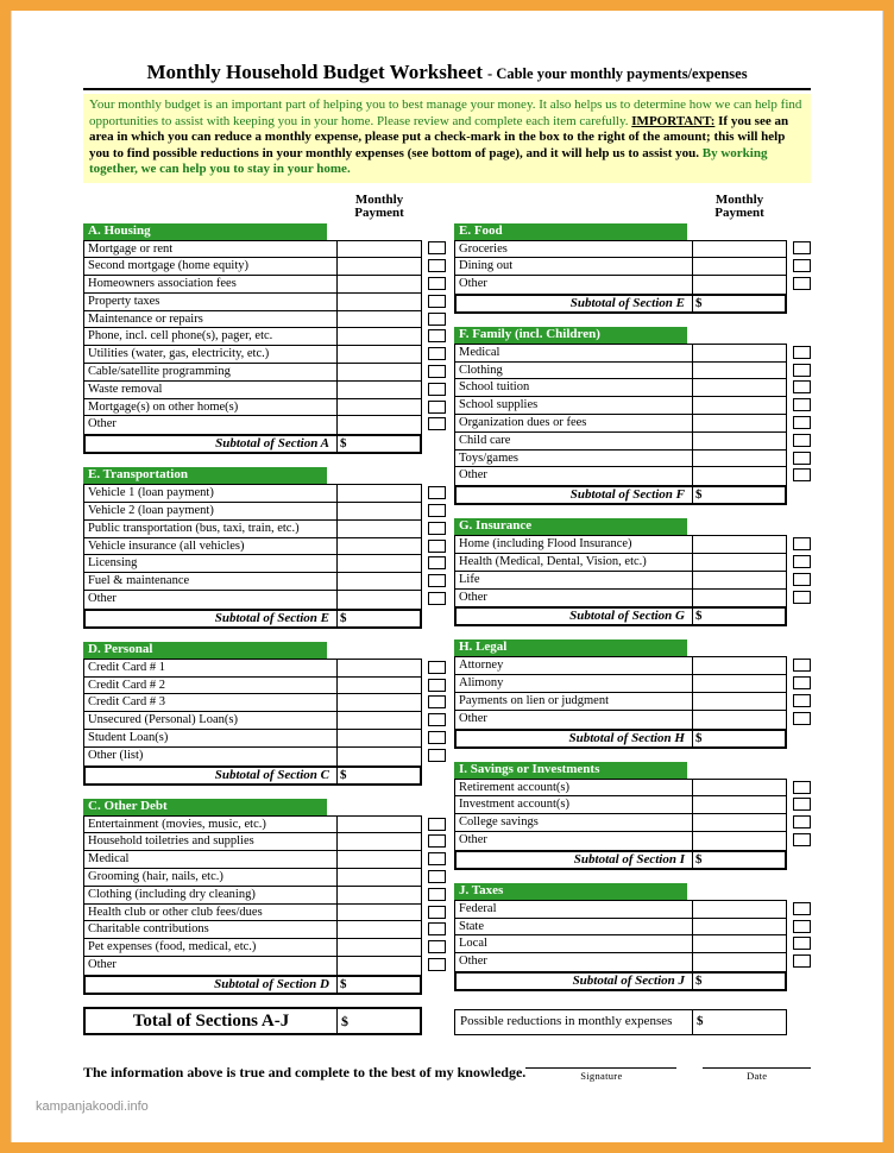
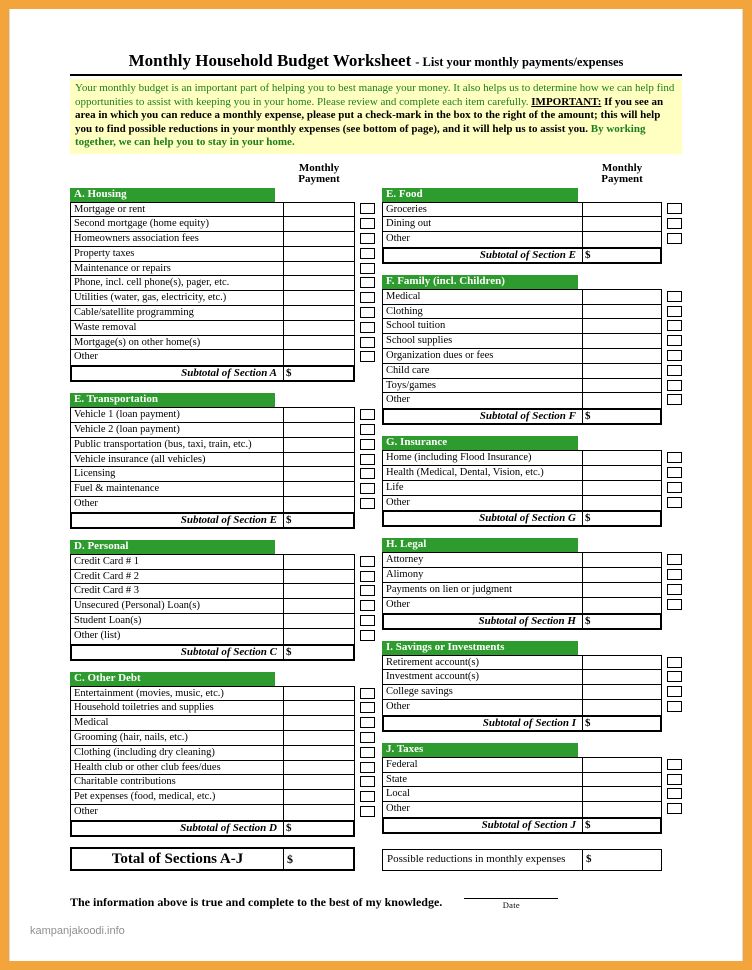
- Monthly Household Budget Worksheet - Cable your monthly payments/expenses
+ Monthly Household Budget Worksheet - List your monthly payments/expenses
  Your monthly budget is an important part of helping you to best manage your money. It also helps us to determine how we can help find opportunities to assist with keeping you in your home. Please review and complete each item carefully. IMPORTANT: If you see an area in which you can reduce a monthly expense, please put a check-mark in the box to the right of the amount; this will help you to find possible reductions in your monthly expenses (see bottom of page), and it will help us to assist you. By working together, we can help you to stay in your home.
  Monthly
  Payment
  A. Housing
  Mortgage or rent
  Second mortgage (home equity)
  Homeowners association fees
  Property taxes
  Maintenance or repairs
  Phone, incl. cell phone(s), pager, etc.
  Utilities (water, gas, electricity, etc.)
  Cable/satellite programming
  Waste removal
  Mortgage(s) on other home(s)
  Other
  Subtotal of Section A
  $
  E. Transportation
  Vehicle 1 (loan payment)
  Vehicle 2 (loan payment)
  Public transportation (bus, taxi, train, etc.)
  Vehicle insurance (all vehicles)
  Licensing
  Fuel & maintenance
  Other
  Subtotal of Section E
  $
  D. Personal
  Credit Card # 1
  Credit Card # 2
  Credit Card # 3
  Unsecured (Personal) Loan(s)
  Student Loan(s)
  Other (list)
  Subtotal of Section C
  $
  C. Other Debt
  Entertainment (movies, music, etc.)
  Household toiletries and supplies
  Medical
  Grooming (hair, nails, etc.)
  Clothing (including dry cleaning)
  Health club or other club fees/dues
  Charitable contributions
  Pet expenses (food, medical, etc.)
  Other
  Subtotal of Section D
  $
  Monthly
  Payment
  E. Food
  Groceries
  Dining out
  Other
  Subtotal of Section E
  $
  F. Family (incl. Children)
  Medical
  Clothing
  School tuition
  School supplies
  Organization dues or fees
  Child care
  Toys/games
  Other
  Subtotal of Section F
  $
  G. Insurance
  Home (including Flood Insurance)
  Health (Medical, Dental, Vision, etc.)
  Life
  Other
  Subtotal of Section G
  $
  H. Legal
  Attorney
  Alimony
  Payments on lien or judgment
  Other
  Subtotal of Section H
  $
  I. Savings or Investments
  Retirement account(s)
  Investment account(s)
  College savings
  Other
  Subtotal of Section I
  $
  J. Taxes
  Federal
  State
  Local
  Other
  Subtotal of Section J
  $
  Total of Sections A-J
  $
  Possible reductions in monthly expenses
  $
  The information above is true and complete to the best of my knowledge.
- Signature
  Date
  kampanjakoodi.info
